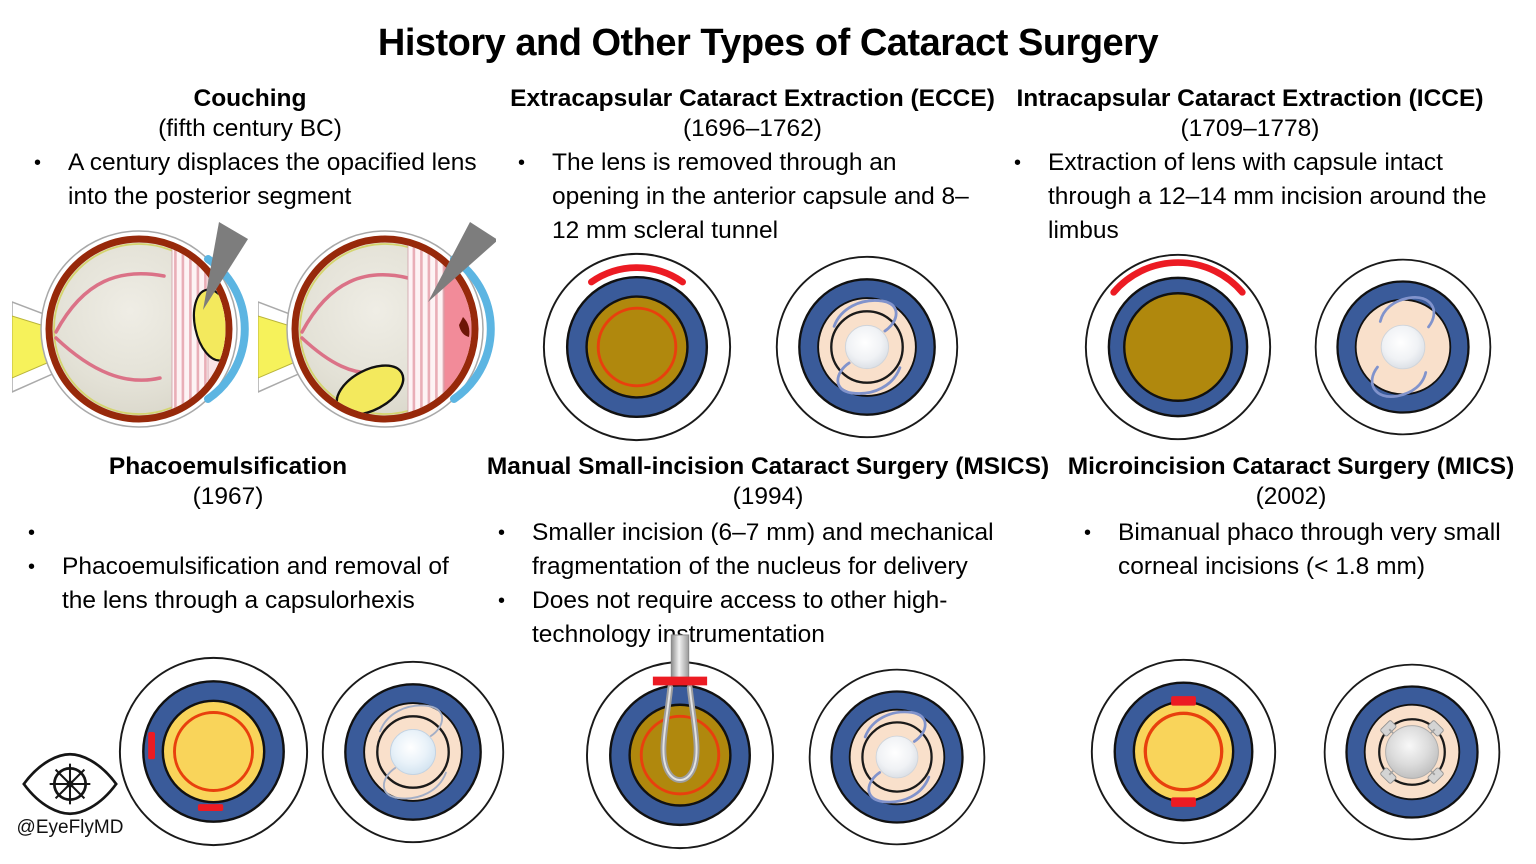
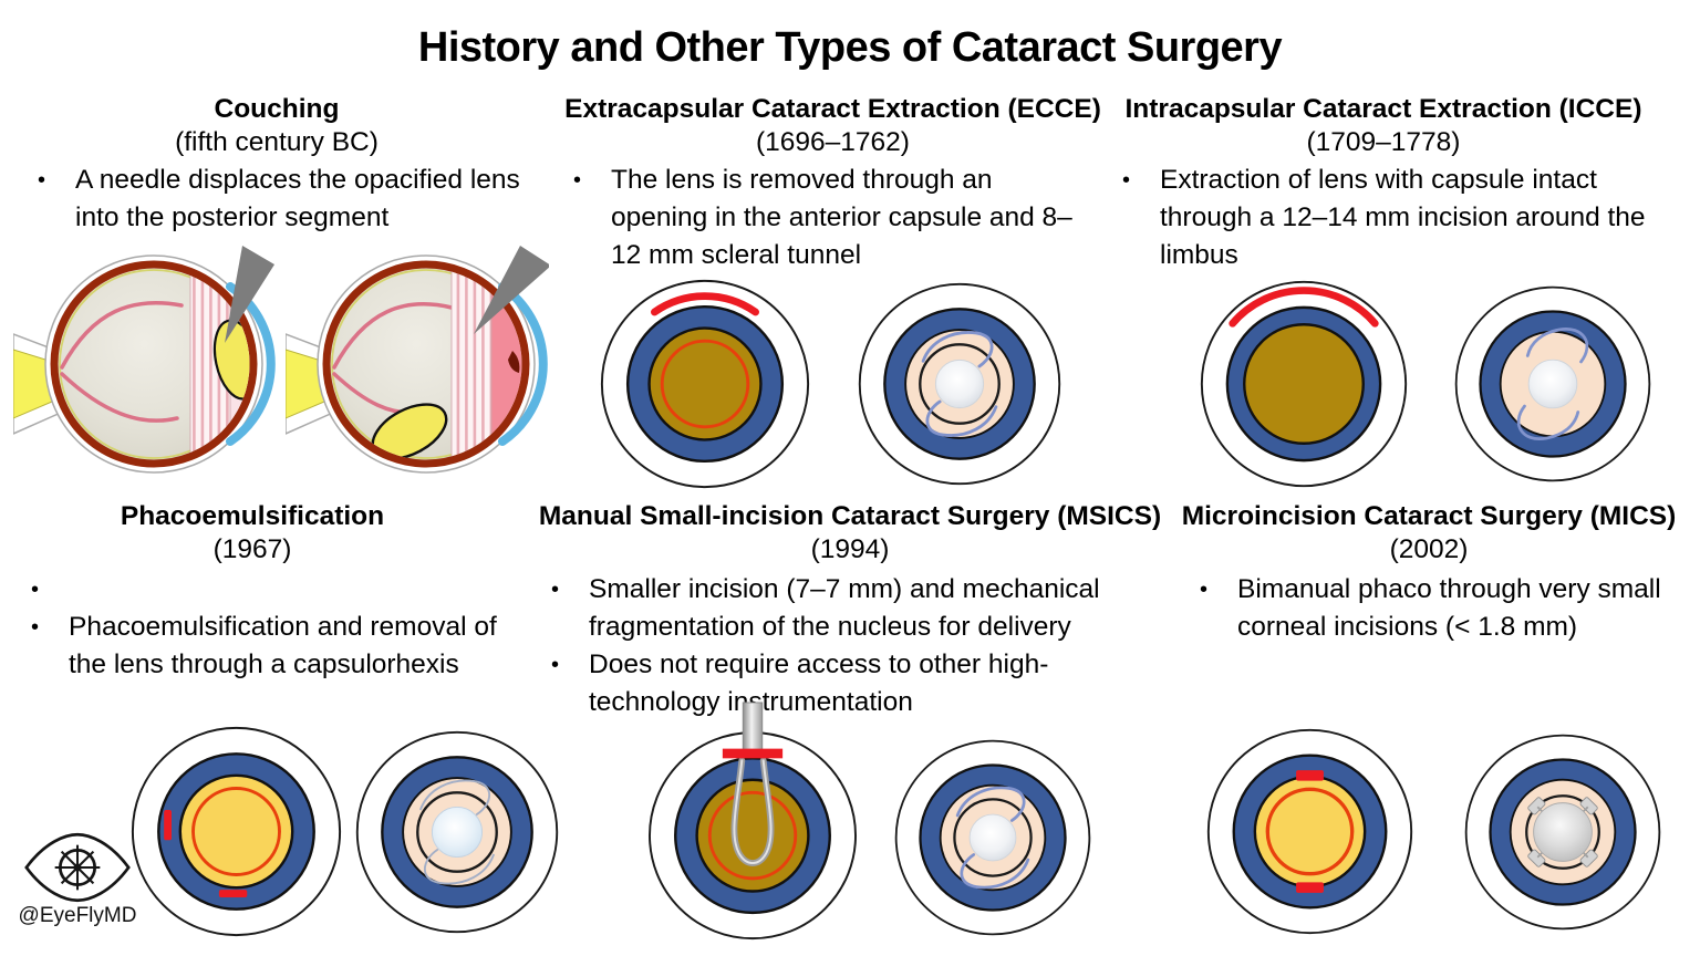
  History and Other Types of Cataract Surgery
  Couching
  (fifth century BC)
  •
- A century displaces the opacified lens into the posterior segment
+ A needle displaces the opacified lens into the posterior segment
  Extracapsular Cataract Extraction (ECCE)
  (1696–1762)
  •
  The lens is removed through an opening in the anterior capsule and 8–12 mm scleral tunnel
  Intracapsular Cataract Extraction (ICCE)
  (1709–1778)
  •
  Extraction of lens with capsule intact through a 12–14 mm incision around the limbus
  Phacoemulsification
  (1967)
  •
  •
  Phacoemulsification and removal of the lens through a capsulorhexis
  Manual Small-incision Cataract Surgery (MSICS)
  (1994)
  •
- Smaller incision (6–7 mm) and mechanical fragmentation of the nucleus for delivery
+ Smaller incision (7–7 mm) and mechanical fragmentation of the nucleus for delivery
  •
  Does not require access to other high-technology intrumentation
  Microincision Cataract Surgery (MICS)
  (2002)
  •
  Bimanual phaco through very small corneal incisions (< 1.8 mm)
  @EyeFlyMD
